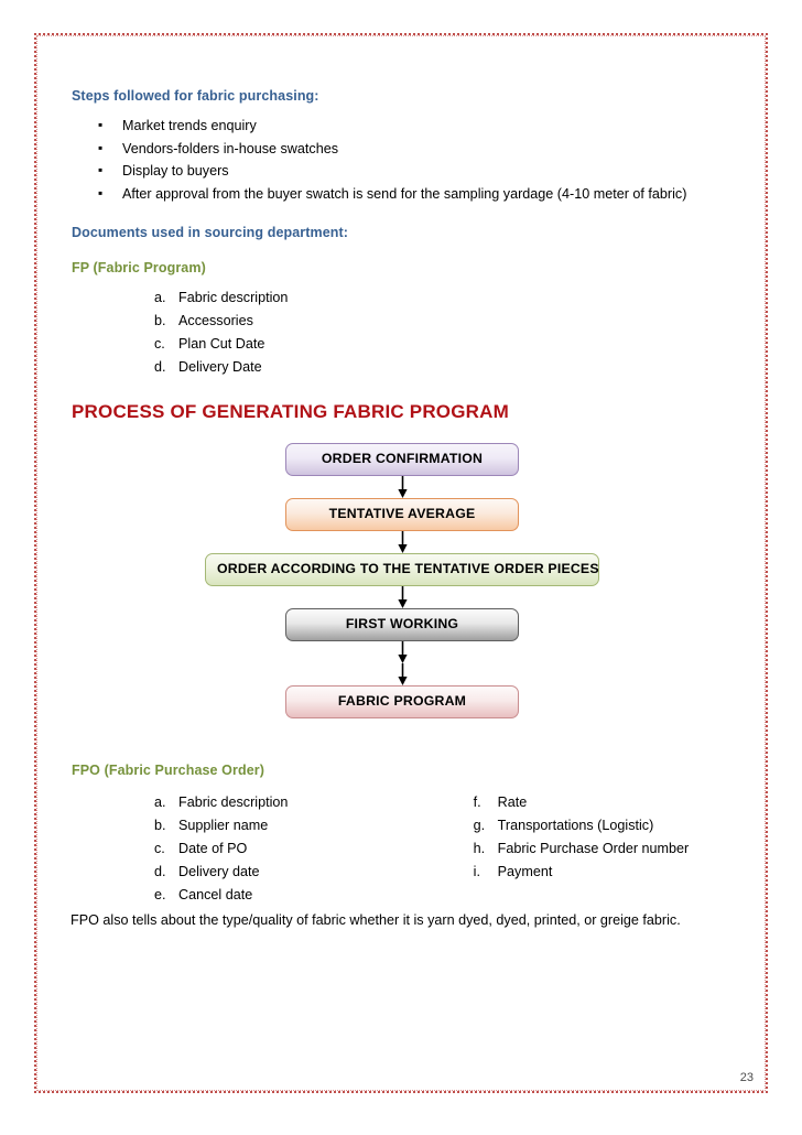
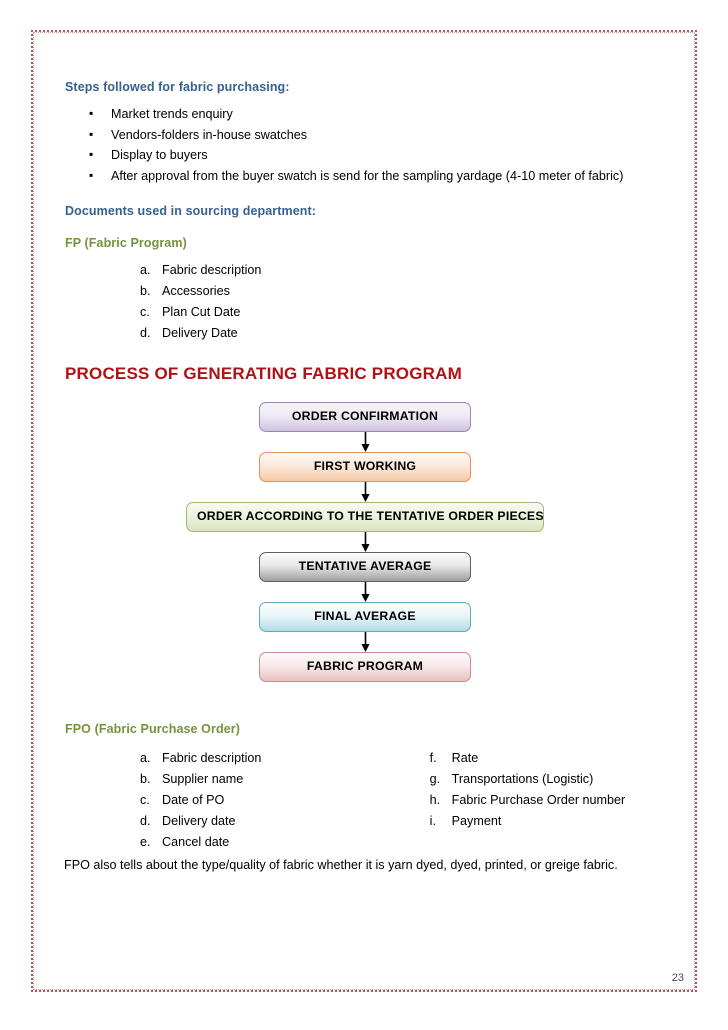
  Steps followed for fabric purchasing:
  Market trends enquiry
  Vendors-folders in-house swatches
  Display to buyers
  After approval from the buyer swatch is send for the sampling yardage (4-10 meter of fabric)
  Documents used in sourcing department:
  FP (Fabric Program)
  a.
  Fabric description
  b.
  Accessories
  c.
  Plan Cut Date
  d.
  Delivery Date
  PROCESS OF GENERATING FABRIC PROGRAM
  ORDER CONFIRMATION
- TENTATIVE AVERAGE
+ FIRST WORKING
  ORDER ACCORDING TO THE TENTATIVE ORDER PIECES
- FIRST WORKING
+ TENTATIVE AVERAGE
+ FINAL AVERAGE
  FABRIC PROGRAM
  FPO (Fabric Purchase Order)
  a.
  Fabric description
  b.
  Supplier name
  c.
  Date of PO
  d.
  Delivery date
  e.
  Cancel date
  f.
  Rate
  g.
  Transportations (Logistic)
  h.
  Fabric Purchase Order number
  i.
  Payment
  FPO also tells about the type/quality of fabric whether it is yarn dyed, dyed, printed, or greige fabric.
  23
